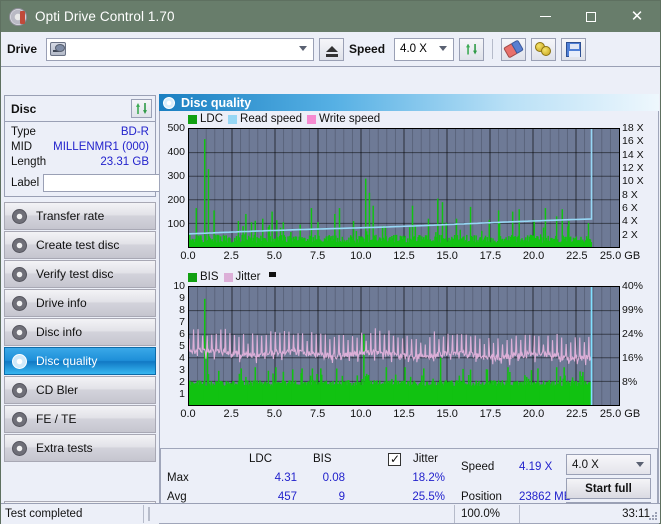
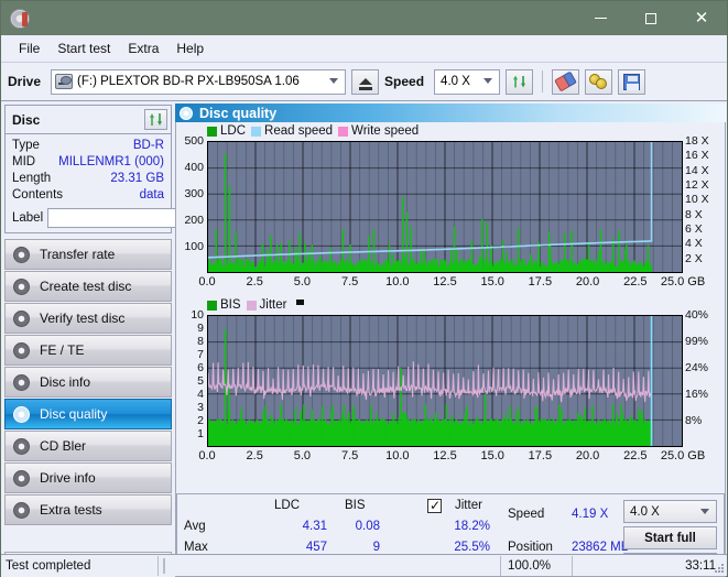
- Opti Drive Control 1.70
  ✕
+ File
+ Start test
+ Extra
+ Help
  Drive
+ (F:) PLEXTOR BD-R PX-LB950SA 1.06
  Speed
  4.0 X
  Disc
  Type
  BD-R
  MID
  MILLENMR1 (000)
  Length
  23.31 GB
+ Contents
+ data
  Label
  Transfer rate
  Create test disc
  Verify test disc
- Drive info
+ FE / TE
  Disc info
  Disc quality
  CD Bler
- FE / TE
+ Drive info
  Extra tests
  Disc quality
  LDC
  Read speed
  Write speed
  100
  200
  300
  400
  500
  2 X
  4 X
  6 X
  8 X
  10 X
  12 X
  14 X
  16 X
  18 X
  0.0
  2.5
  5.0
  7.5
  10.0
  12.5
  15.0
  17.5
  20.0
  22.5
  25.0 GB
  BIS
  Jitter
  1
  2
  3
  4
  5
  6
  7
  8
  9
  10
  8%
  16%
  24%
  99%
  40%
  0.0
  2.5
  5.0
  7.5
  10.0
  12.5
  15.0
  17.5
  20.0
  22.5
  25.0 GB
  LDC
  BIS
  Jitter
- Max
+ Avg
  4.31
  0.08
  18.2%
- Avg
+ Max
  457
  9
  25.5%
  Speed
  4.19 X
  Position
  23862 M
  4.0 X
  Start full
  Test completed
  100.0%
  33:11
